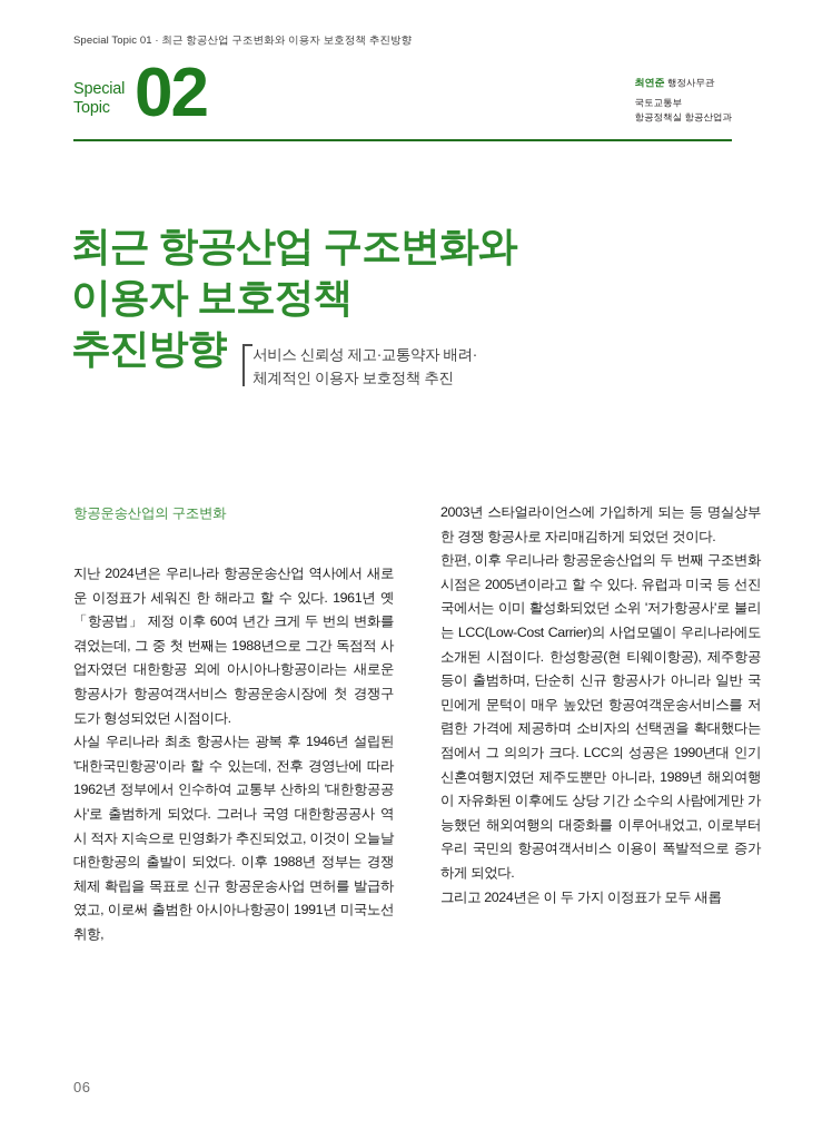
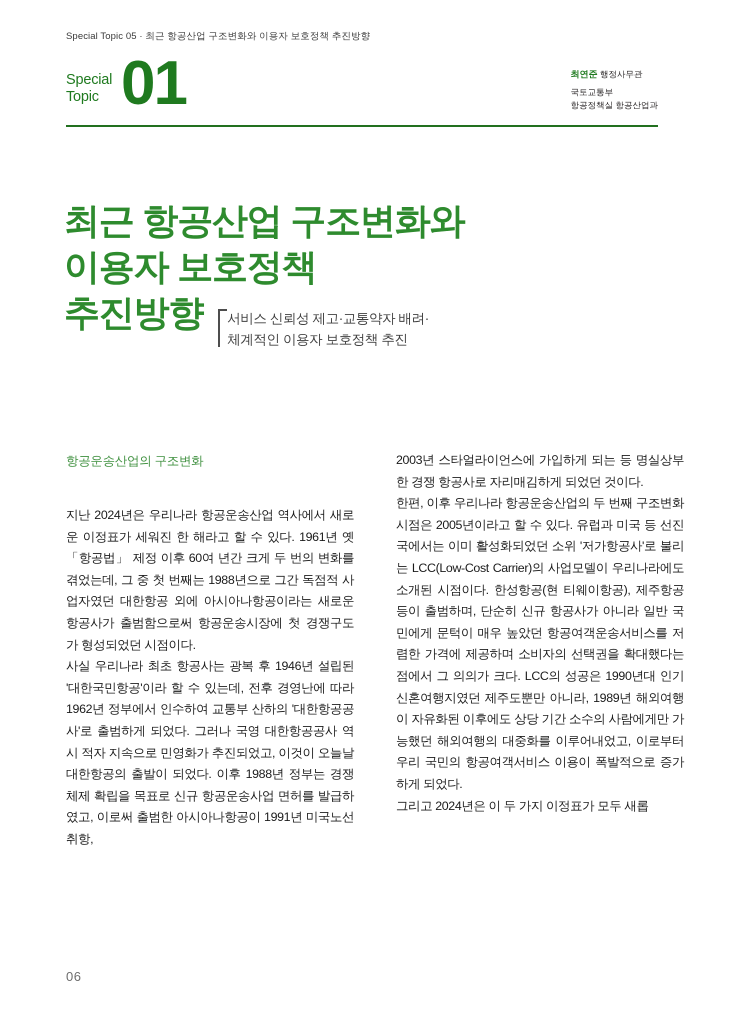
- Special Topic 01 · 최근 항공산업 구조변화와 이용자 보호정책 추진방향
+ Special Topic 05 · 최근 항공산업 구조변화와 이용자 보호정책 추진방향
  Special
  Topic
- 02
+ 01
  최연준 행정사무관
  국토교통부
  항공정책실 항공산업과
  최근 항공산업 구조변화와
  이용자 보호정책
  추진방향
  서비스 신뢰성 제고·교통약자 배려·
  체계적인 이용자 보호정책 추진
  항공운송산업의 구조변화
- 지난 2024년은 우리나라 항공운송산업 역사에서 새로운 이정표가 세워진 한 해라고 할 수 있다. 1961년 옛 「항공법」 제정 이후 60여 년간 크게 두 번의 변화를 겪었는데, 그 중 첫 번째는 1988년으로 그간 독점적 사업자였던 대한항공 외에 아시아나항공이라는 새로운 항공사가 항공여객서비스 항공운송시장에 첫 경쟁구도가 형성되었던 시점이다.
+ 지난 2024년은 우리나라 항공운송산업 역사에서 새로운 이정표가 세워진 한 해라고 할 수 있다. 1961년 옛 「항공법」 제정 이후 60여 년간 크게 두 번의 변화를 겪었는데, 그 중 첫 번째는 1988년으로 그간 독점적 사업자였던 대한항공 외에 아시아나항공이라는 새로운 항공사가 출범함으로써 항공운송시장에 첫 경쟁구도가 형성되었던 시점이다.
  사실 우리나라 최초 항공사는 광복 후 1946년 설립된 '대한국민항공'이라 할 수 있는데, 전후 경영난에 따라 1962년 정부에서 인수하여 교통부 산하의 '대한항공공사'로 출범하게 되었다. 그러나 국영 대한항공공사 역시 적자 지속으로 민영화가 추진되었고, 이것이 오늘날 대한항공의 출발이 되었다. 이후 1988년 정부는 경쟁체제 확립을 목표로 신규 항공운송사업 면허를 발급하였고, 이로써 출범한 아시아나항공이 1991년 미국노선 취항,
  2003년 스타얼라이언스에 가입하게 되는 등 명실상부한 경쟁 항공사로 자리매김하게 되었던 것이다.
  한편, 이후 우리나라 항공운송산업의 두 번째 구조변화 시점은 2005년이라고 할 수 있다. 유럽과 미국 등 선진국에서는 이미 활성화되었던 소위 '저가항공사'로 불리는 LCC(Low-Cost Carrier)의 사업모델이 우리나라에도 소개된 시점이다. 한성항공(현 티웨이항공), 제주항공 등이 출범하며, 단순히 신규 항공사가 아니라 일반 국민에게 문턱이 매우 높았던 항공여객운송서비스를 저렴한 가격에 제공하며 소비자의 선택권을 확대했다는 점에서 그 의의가 크다. LCC의 성공은 1990년대 인기 신혼여행지였던 제주도뿐만 아니라, 1989년 해외여행이 자유화된 이후에도 상당 기간 소수의 사람에게만 가능했던 해외여행의 대중화를 이루어내었고, 이로부터 우리 국민의 항공여객서비스 이용이 폭발적으로 증가하게 되었다.
  그리고 2024년은 이 두 가지 이정표가 모두 새롭
  06
